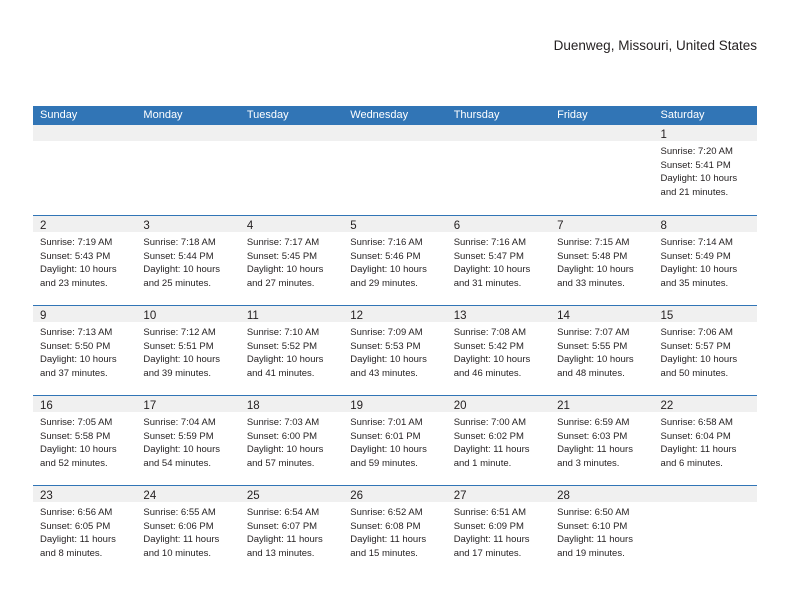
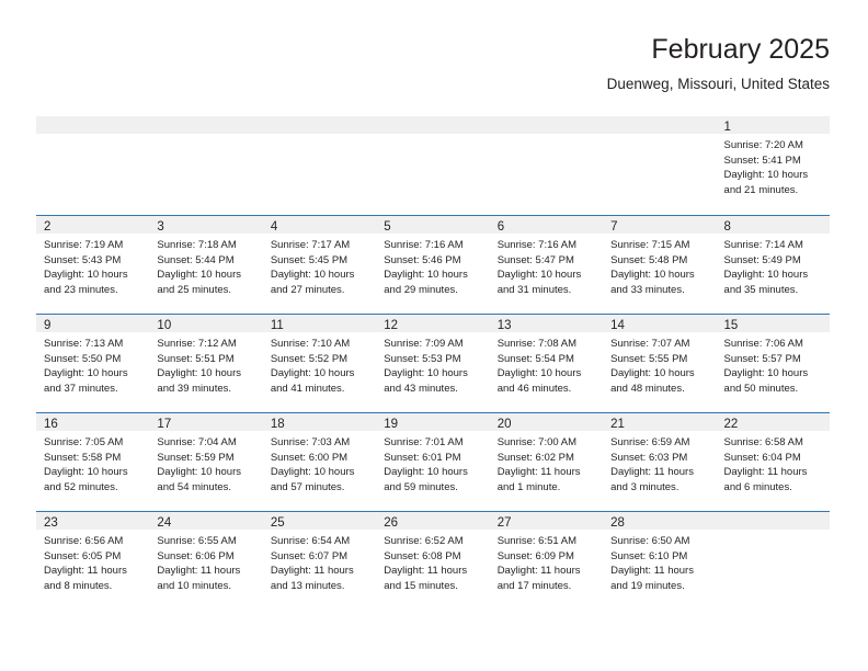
+ February 2025
  Duenweg, Missouri, United States
- Sunday
- Monday
- Tuesday
- Wednesday
- Thursday
- Friday
- Saturday
  1
  Sunrise: 7:20 AM
  Sunset: 5:41 PM
  Daylight: 10 hours
  and 21 minutes.
  2
  Sunrise: 7:19 AM
  Sunset: 5:43 PM
  Daylight: 10 hours
  and 23 minutes.
  3
  Sunrise: 7:18 AM
  Sunset: 5:44 PM
  Daylight: 10 hours
  and 25 minutes.
  4
  Sunrise: 7:17 AM
  Sunset: 5:45 PM
  Daylight: 10 hours
  and 27 minutes.
  5
  Sunrise: 7:16 AM
  Sunset: 5:46 PM
  Daylight: 10 hours
  and 29 minutes.
  6
  Sunrise: 7:16 AM
  Sunset: 5:47 PM
  Daylight: 10 hours
  and 31 minutes.
  7
  Sunrise: 7:15 AM
  Sunset: 5:48 PM
  Daylight: 10 hours
  and 33 minutes.
  8
  Sunrise: 7:14 AM
  Sunset: 5:49 PM
  Daylight: 10 hours
  and 35 minutes.
  9
  Sunrise: 7:13 AM
  Sunset: 5:50 PM
  Daylight: 10 hours
  and 37 minutes.
  10
  Sunrise: 7:12 AM
  Sunset: 5:51 PM
  Daylight: 10 hours
  and 39 minutes.
  11
  Sunrise: 7:10 AM
  Sunset: 5:52 PM
  Daylight: 10 hours
  and 41 minutes.
  12
  Sunrise: 7:09 AM
  Sunset: 5:53 PM
  Daylight: 10 hours
  and 43 minutes.
  13
  Sunrise: 7:08 AM
- Sunset: 5:42 PM
+ Sunset: 5:54 PM
  Daylight: 10 hours
  and 46 minutes.
  14
  Sunrise: 7:07 AM
  Sunset: 5:55 PM
  Daylight: 10 hours
  and 48 minutes.
  15
  Sunrise: 7:06 AM
  Sunset: 5:57 PM
  Daylight: 10 hours
  and 50 minutes.
  16
  Sunrise: 7:05 AM
  Sunset: 5:58 PM
  Daylight: 10 hours
  and 52 minutes.
  17
  Sunrise: 7:04 AM
  Sunset: 5:59 PM
  Daylight: 10 hours
  and 54 minutes.
  18
  Sunrise: 7:03 AM
  Sunset: 6:00 PM
  Daylight: 10 hours
  and 57 minutes.
  19
  Sunrise: 7:01 AM
  Sunset: 6:01 PM
  Daylight: 10 hours
  and 59 minutes.
  20
  Sunrise: 7:00 AM
  Sunset: 6:02 PM
  Daylight: 11 hours
  and 1 minute.
  21
  Sunrise: 6:59 AM
  Sunset: 6:03 PM
  Daylight: 11 hours
  and 3 minutes.
  22
  Sunrise: 6:58 AM
  Sunset: 6:04 PM
  Daylight: 11 hours
  and 6 minutes.
  23
  Sunrise: 6:56 AM
  Sunset: 6:05 PM
  Daylight: 11 hours
  and 8 minutes.
  24
  Sunrise: 6:55 AM
  Sunset: 6:06 PM
  Daylight: 11 hours
  and 10 minutes.
  25
  Sunrise: 6:54 AM
  Sunset: 6:07 PM
  Daylight: 11 hours
  and 13 minutes.
  26
  Sunrise: 6:52 AM
  Sunset: 6:08 PM
  Daylight: 11 hours
  and 15 minutes.
  27
  Sunrise: 6:51 AM
  Sunset: 6:09 PM
  Daylight: 11 hours
  and 17 minutes.
  28
  Sunrise: 6:50 AM
  Sunset: 6:10 PM
  Daylight: 11 hours
  and 19 minutes.
